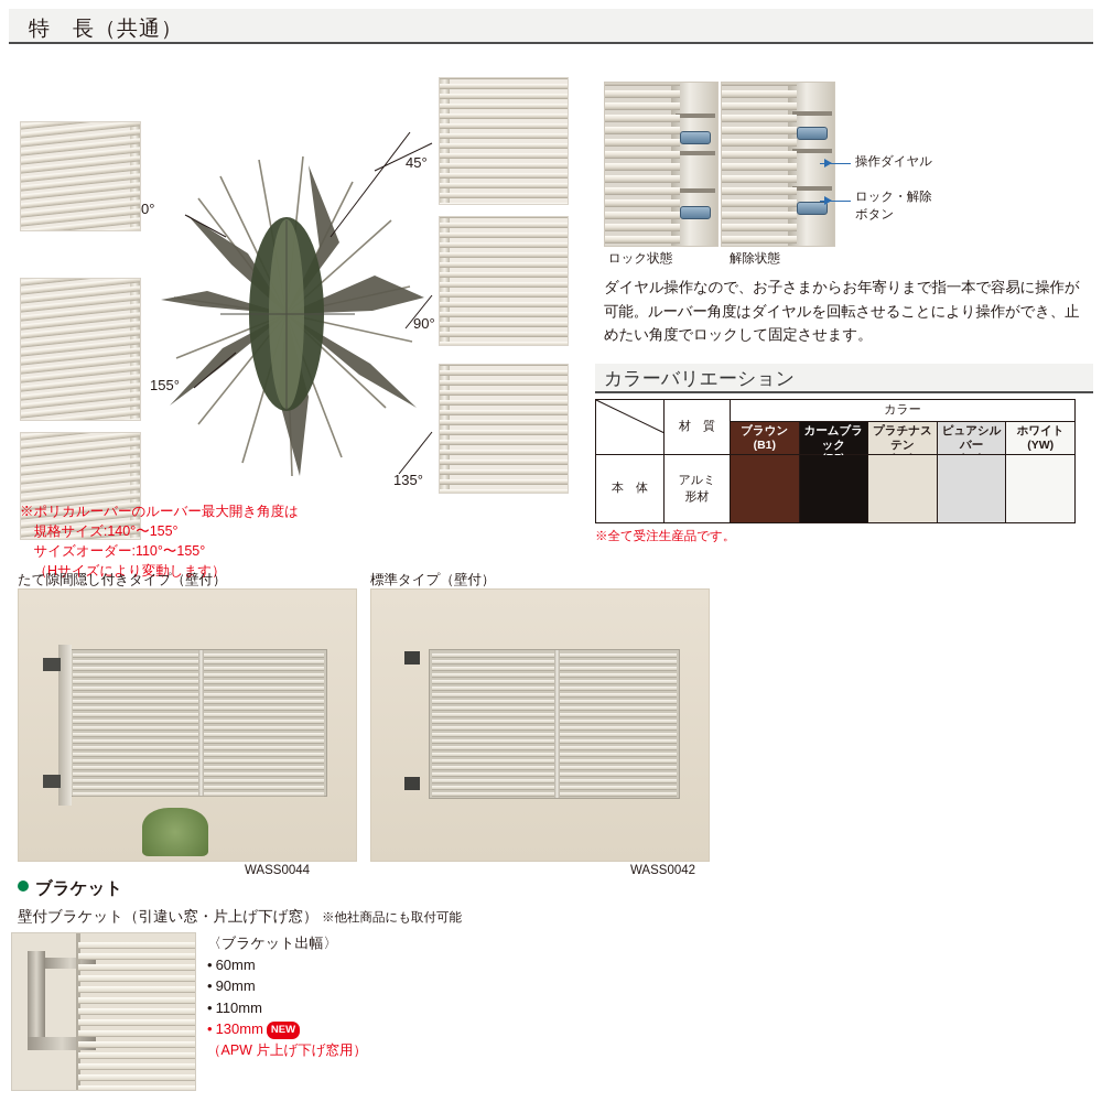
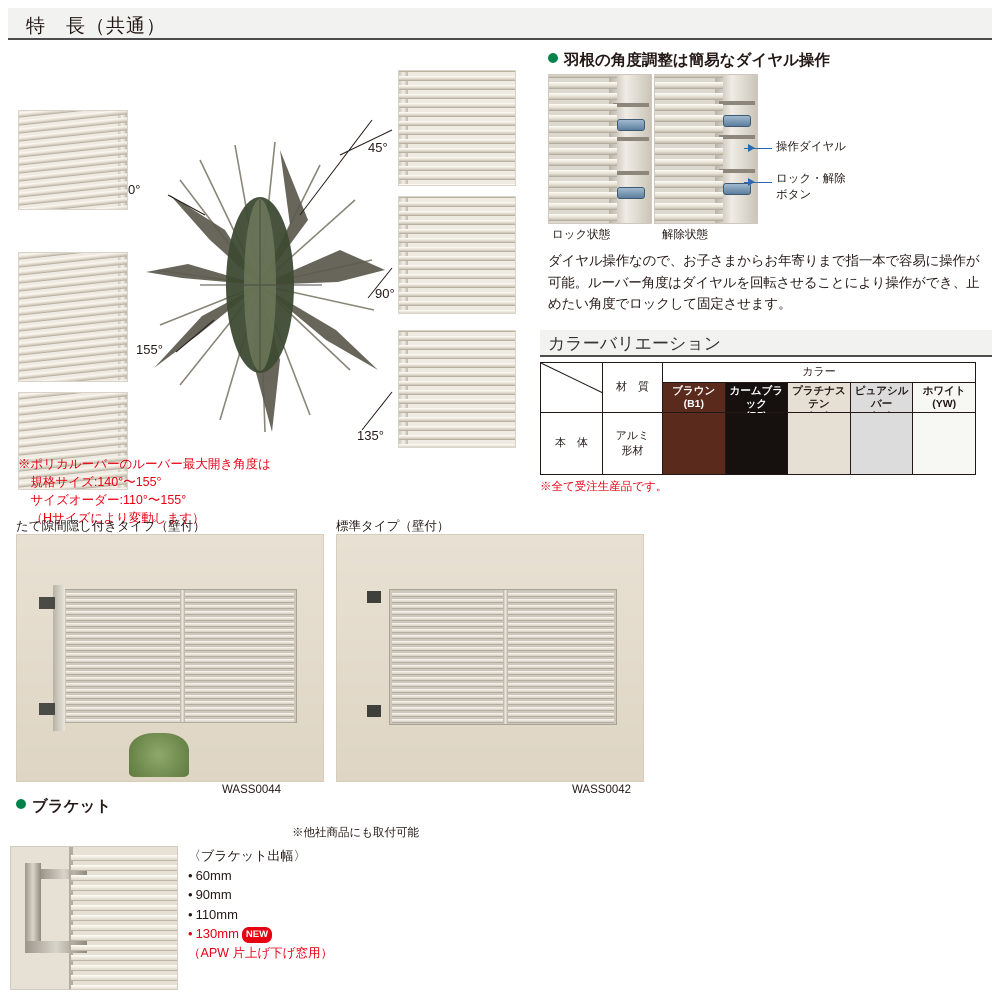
  特 長（共通）
  0°
  45°
  90°
  135°
  155°
  ※ポリカルーバーのルーバー最大開き角度は
  規格サイズ:140°〜155°
  サイズオーダー:110°〜155°
  （Hサイズにより変動します）
+ 羽根の角度調整は簡易なダイヤル操作
  操作ダイヤル
  ロック・解除
  ボタン
  ロック状態
  解除状態
  ダイヤル操作なので、お子さまからお年寄りまで指一本で容易に操作が可能。ルーバー角度はダイヤルを回転させることにより操作ができ、止めたい角度でロックして固定させます。
  カラーバリエーション
  	材 質	カラー
  ブラウン(B1)	カームブラック	プラチナステン	ピュアシルバー	ホワイト(YW)
  本 体	アルミ形材
  ※全て受注生産品です。
  たて隙間隠し付きタイプ（壁付）
  標準タイプ（壁付）
  WASS0044
  WASS0042
  ブラケット
- 壁付ブラケット（引違い窓・片上げ下げ窓）
  ※他社商品にも取付可能
  〈ブラケット出幅〉
  60mm
  90mm
  110mm
  130mm NEW
  （APW 片上げ下げ窓用）
